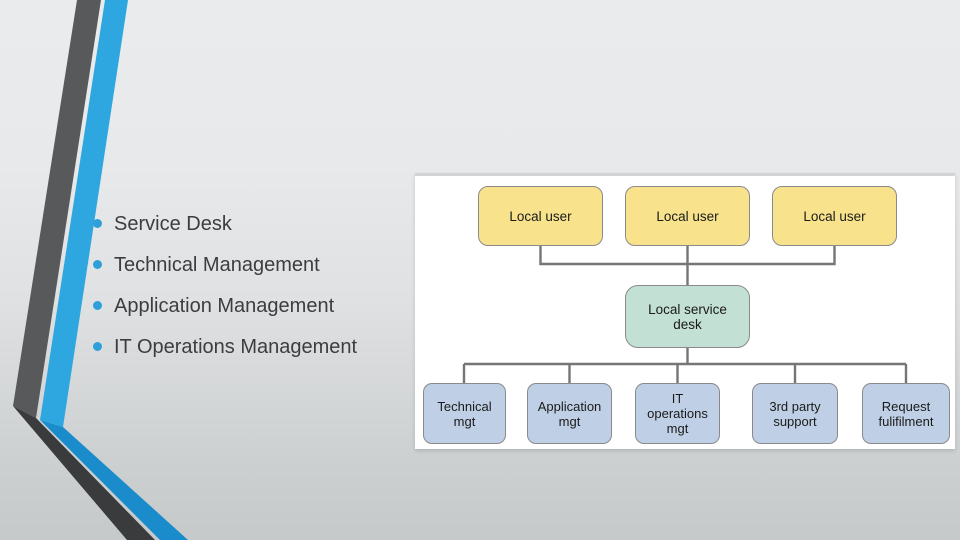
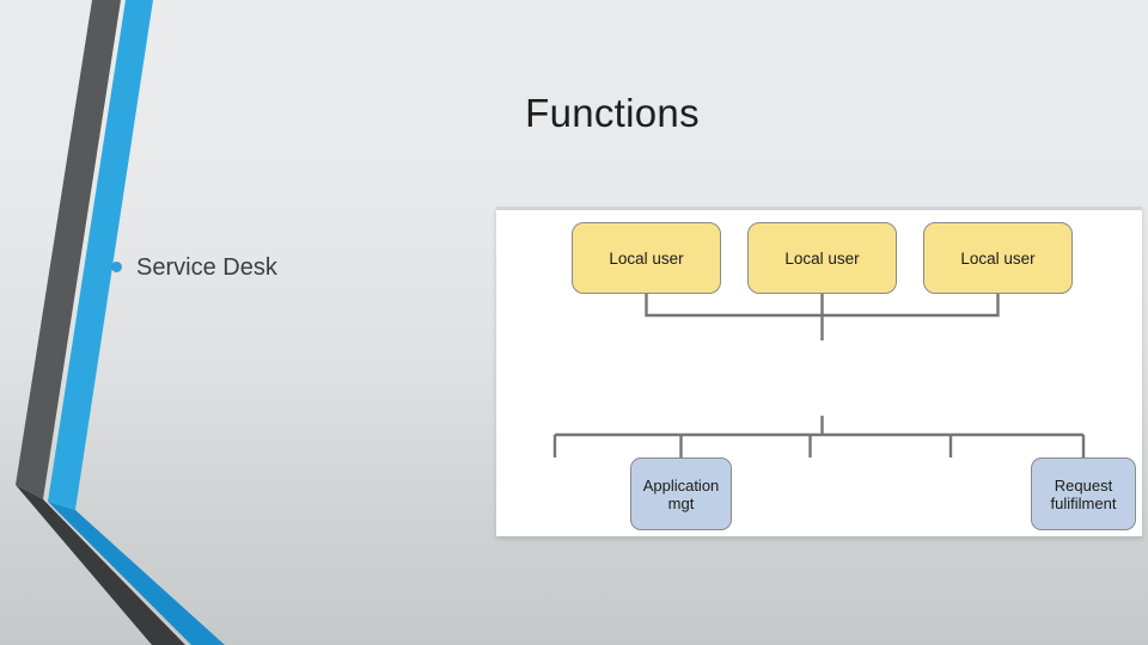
+ Functions
  Service Desk
- Technical Management
- Application Management
- IT Operations Management
  Local user
  Local user
  Local user
- Local service desk
- Technical mgt
  Application mgt
- IT operations mgt
- 3rd party support
  Request fulifilment
